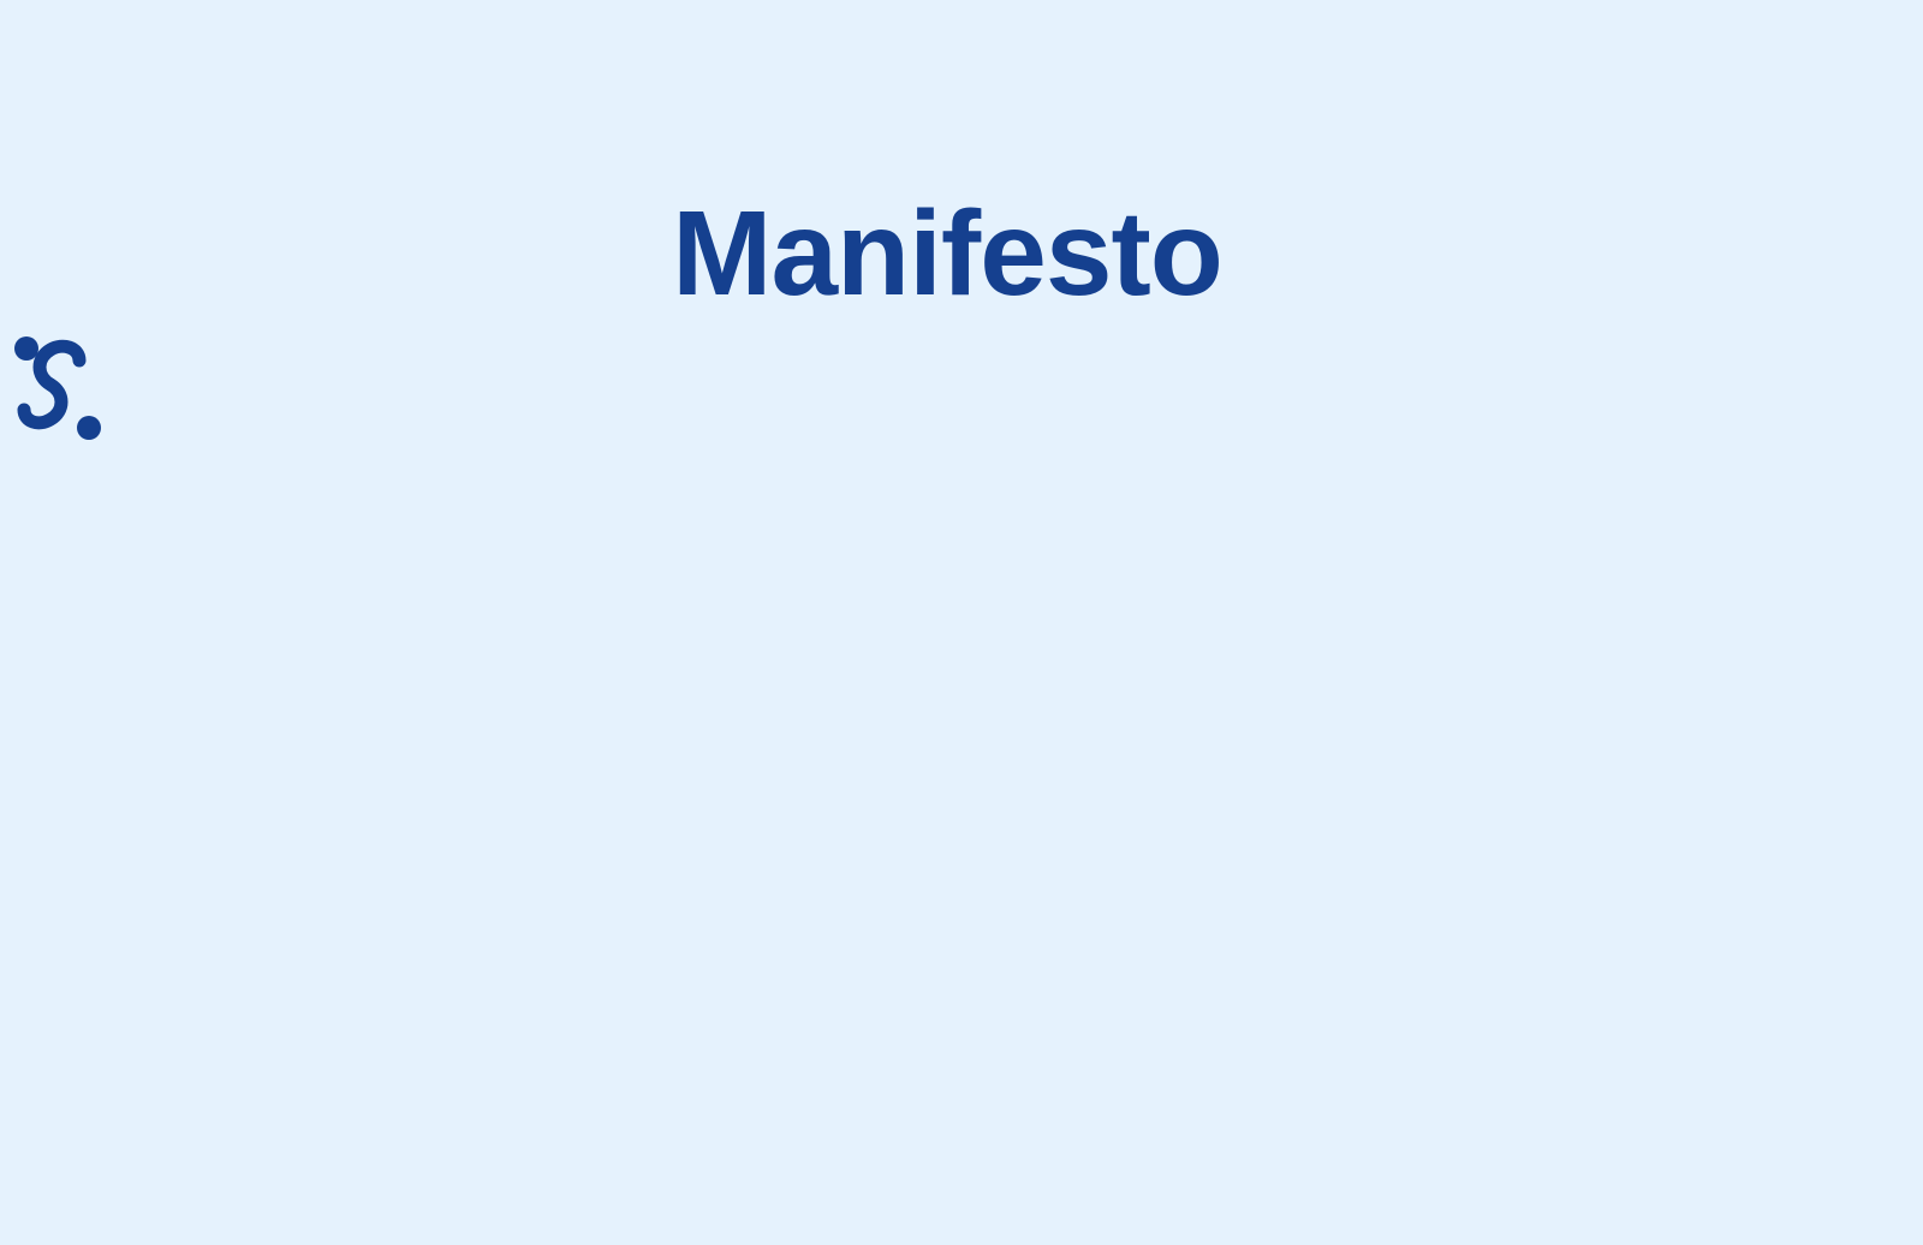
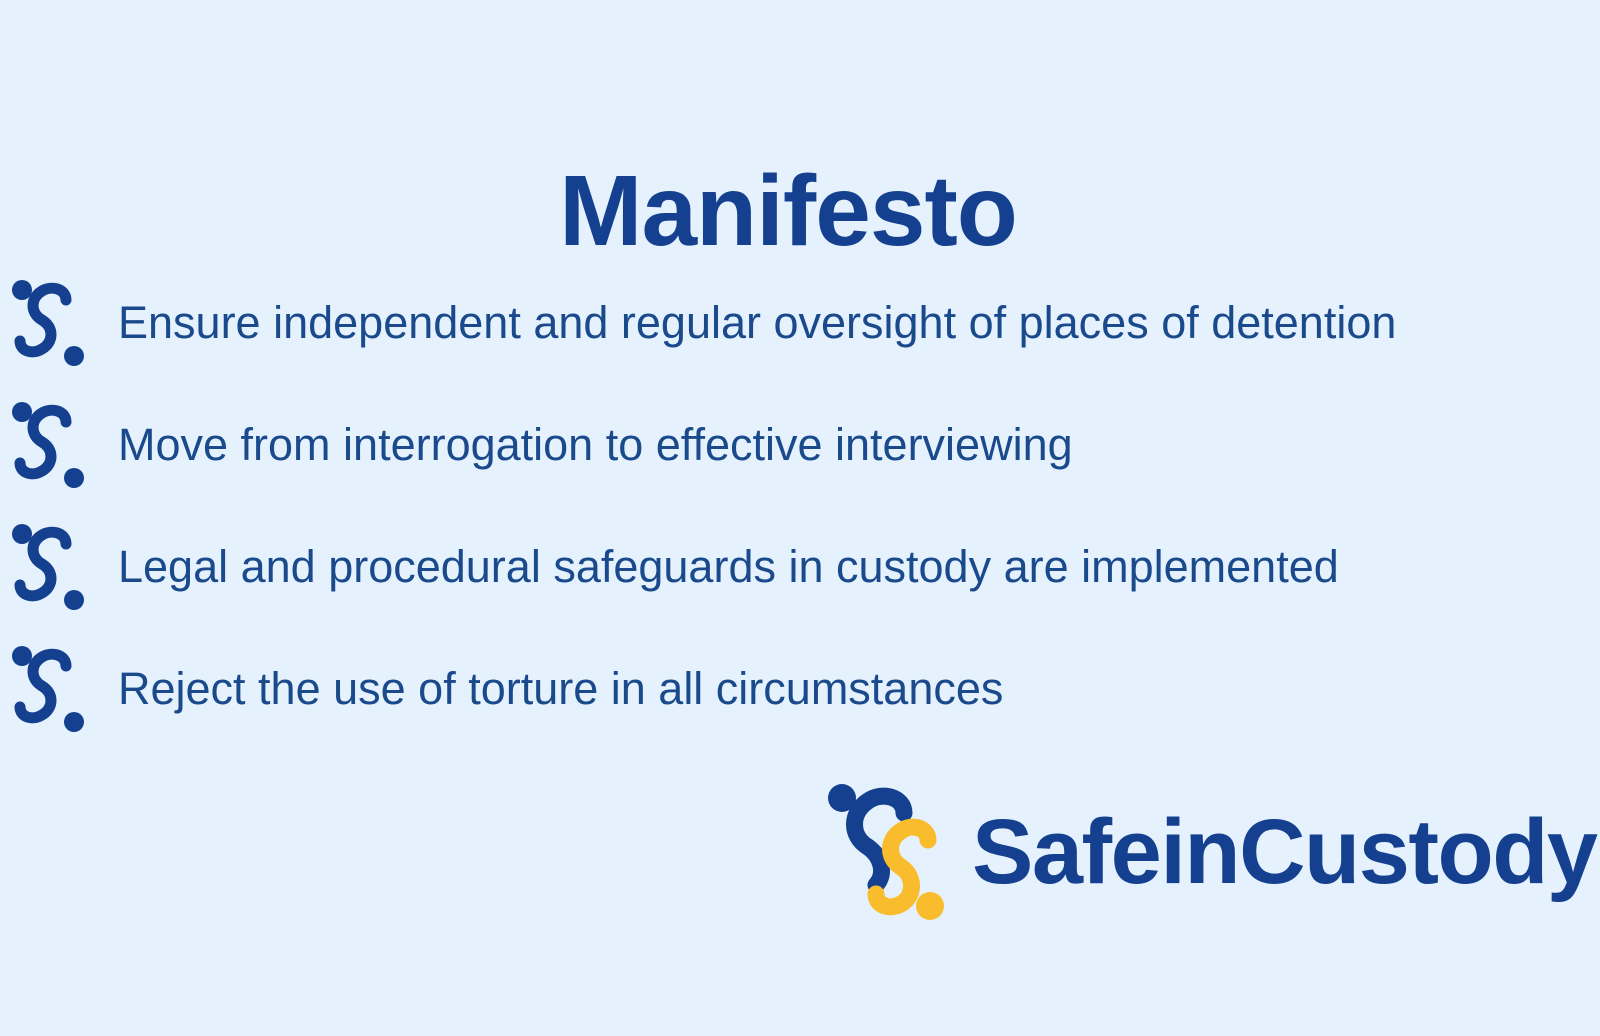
  Manifesto
+ Ensure independent and regular oversight of places of detention
+ Move from interrogation to effective interviewing
+ Legal and procedural safeguards in custody are implemented
+ Reject the use of torture in all circumstances
+ SafeinCustody
